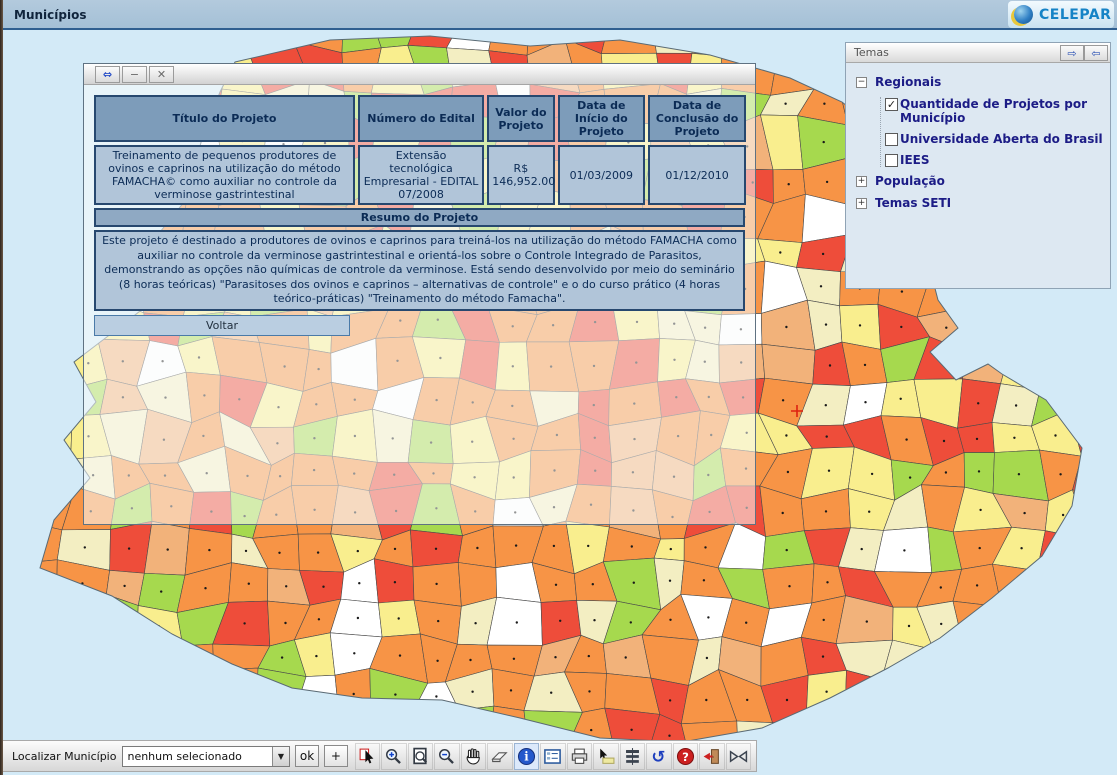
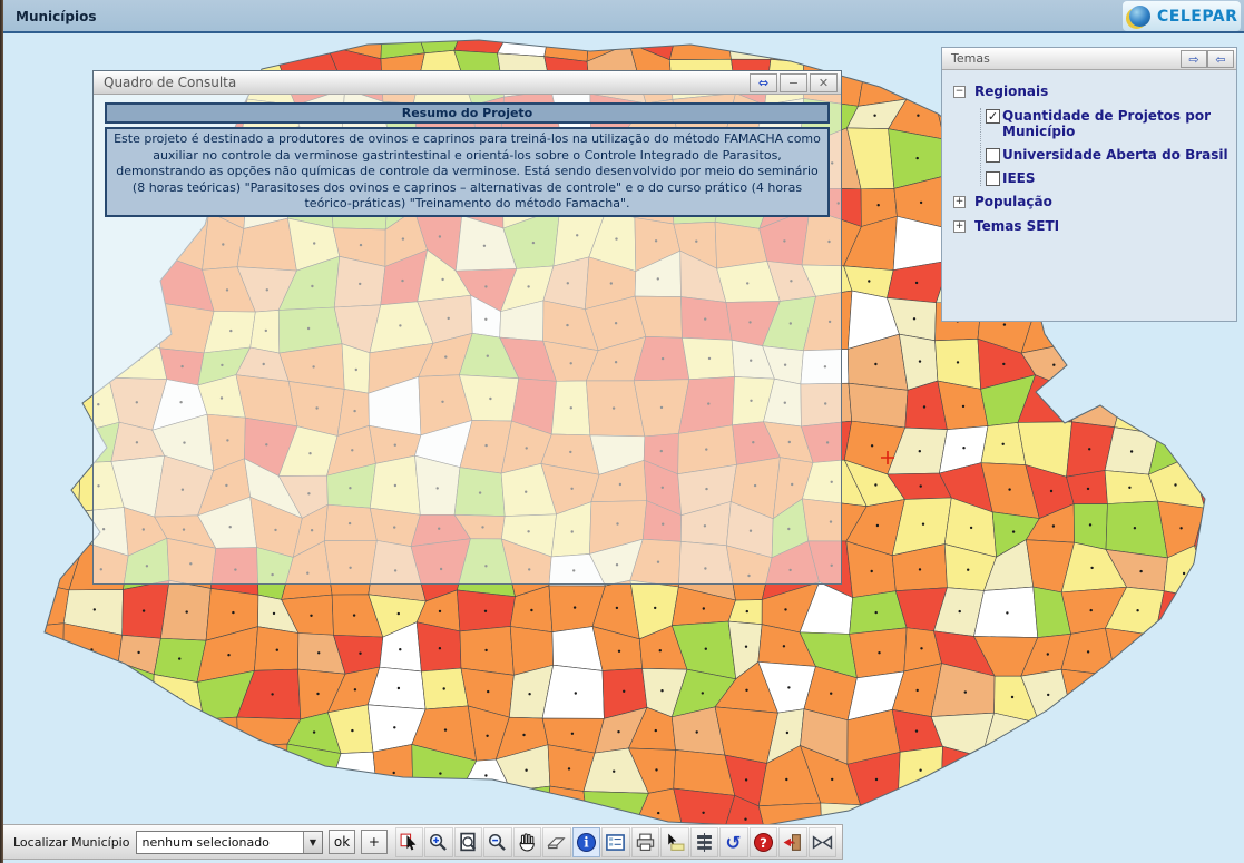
  Municípios
  CELEPAR
  Temas
  ⇨
  ⇦
  −
  Regionais
  ✓
  Quantidade de Projetos por Município
  Universidade Aberta do Brasil
  IEES
  +
  População
  +
  Temas SETI
+ Quadro de Consulta
  ⇔
  −
  ✕
- Título do Projeto	Número do Edital	Valor do Projeto	Data de Início do Projeto	Data de Conclusão do Projeto
- Treinamento de pequenos produtores de ovinos e caprinos na utilização do método FAMACHA© como auxiliar no controle da verminose gastrintestinal	Extensão tecnológica Empresarial - EDITAL 07/2008	R$ 146,952.00	01/03/2009	01/12/2010
  Resumo do Projeto
  Este projeto é destinado a produtores de ovinos e caprinos para treiná-los na utilização do método FAMACHA como auxiliar no controle da verminose gastrintestinal e orientá-los sobre o Controle Integrado de Parasitos, demonstrando as opções não químicas de controle da verminose. Está sendo desenvolvido por meio do seminário (8 horas teóricas) "Parasitoses dos ovinos e caprinos – alternativas de controle" e o do curso prático (4 horas teórico-práticas) "Treinamento do método Famacha".
- Voltar
  Localizar Município
  nenhum selecionado
  ▼
  ok
  +
  i
  ↺
  ?
